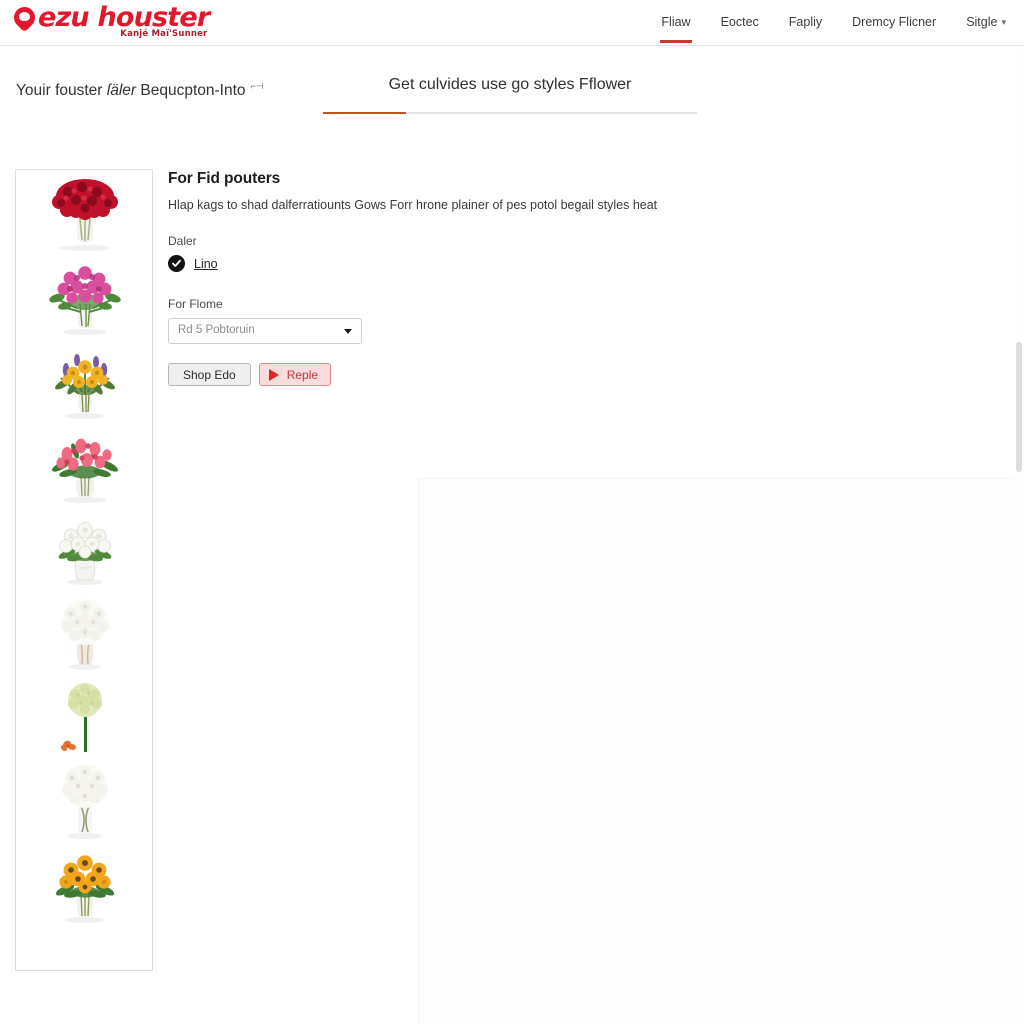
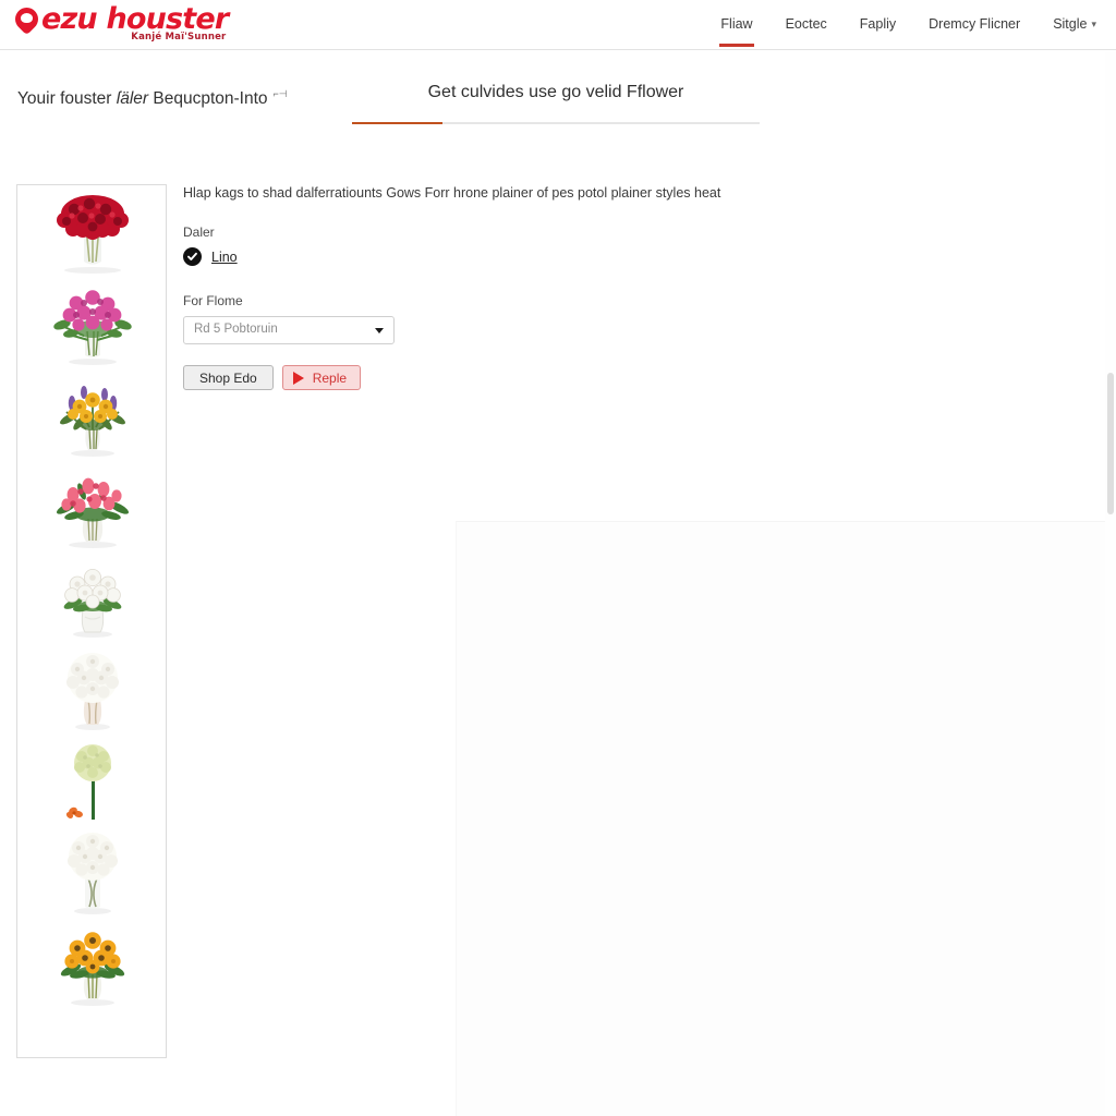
  ezu houster
  Kanjé Maï'Sunner
  Fliaw
  Eoctec
  Fapliy
  Dremcy Flicner
  Sitgle ▾
  Youir fouster ſäler Bequcpton-Into ⌐⊣
- Get culvides use go styles Fflower
+ Get culvides use go velid Fflower
- For Fid pouters
- Hlap kags to shad dalferratiounts Gows Forr hrone plainer of pes potol begail styles heat
+ Hlap kags to shad dalferratiounts Gows Forr hrone plainer of pes potol plainer styles heat
  Daler
  Lino
  For Flome
  Rd 5 Pobtoruin
  Shop Edo
  Reple
